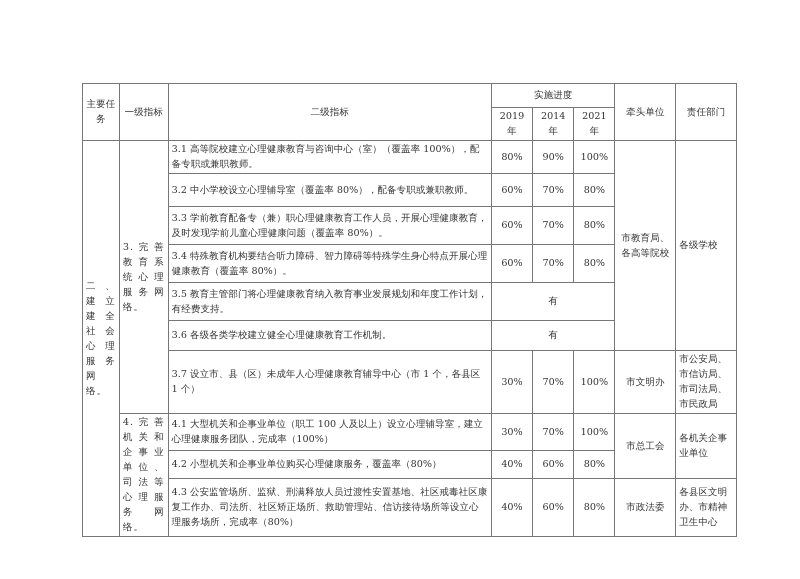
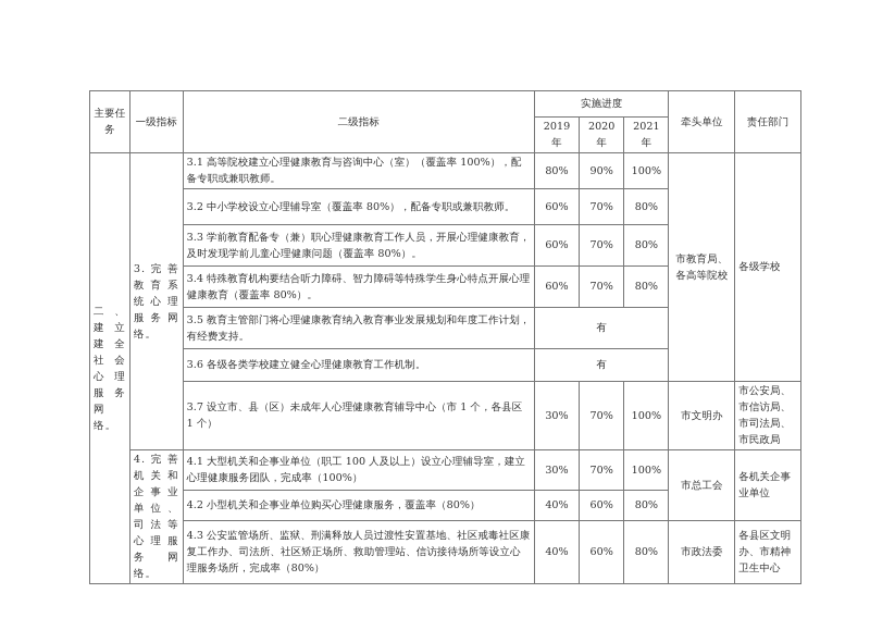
  主要任务	一级指标	二级指标	实施进度	牵头单位	责任部门
- 2019 年	2014 年	2021 年
+ 2019 年	2020 年	2021 年
  二、建立建全社会心理服务网络。	3.完善教育系统心理服务网络。	3.1 高等院校建立心理健康教育与咨询中心（室）（覆盖率 100%），配备专职或兼职教师。	80%	90%	100%	市教育局、各高等院校	各级学校
  3.2 中小学校设立心理辅导室（覆盖率 80%），配备专职或兼职教师。	60%	70%	80%
  3.3 学前教育配备专（兼）职心理健康教育工作人员，开展心理健康教育，及时发现学前儿童心理健康问题（覆盖率 80%）。	60%	70%	80%
  3.4 特殊教育机构要结合听力障碍、智力障碍等特殊学生身心特点开展心理健康教育（覆盖率 80%）。	60%	70%	80%
  3.5 教育主管部门将心理健康教育纳入教育事业发展规划和年度工作计划，有经费支持。	有
  3.6 各级各类学校建立健全心理健康教育工作机制。	有
  3.7 设立市、县（区）未成年人心理健康教育辅导中心（市 1 个，各县区 1 个）	30%	70%	100%	市文明办	市公安局、市信访局、市司法局、市民政局
  4.完善机关和企事业单位、司法等心理服务网络。	4.1 大型机关和企事业单位（职工 100 人及以上）设立心理辅导室，建立心理健康服务团队，完成率（100%）	30%	70%	100%	市总工会	各机关企事业单位
  4.2 小型机关和企事业单位购买心理健康服务，覆盖率（80%）	40%	60%	80%
  4.3 公安监管场所、监狱、刑满释放人员过渡性安置基地、社区戒毒社区康复工作办、司法所、社区矫正场所、救助管理站、信访接待场所等设立心理服务场所，完成率（80%）	40%	60%	80%	市政法委	各县区文明办、市精神卫生中心
